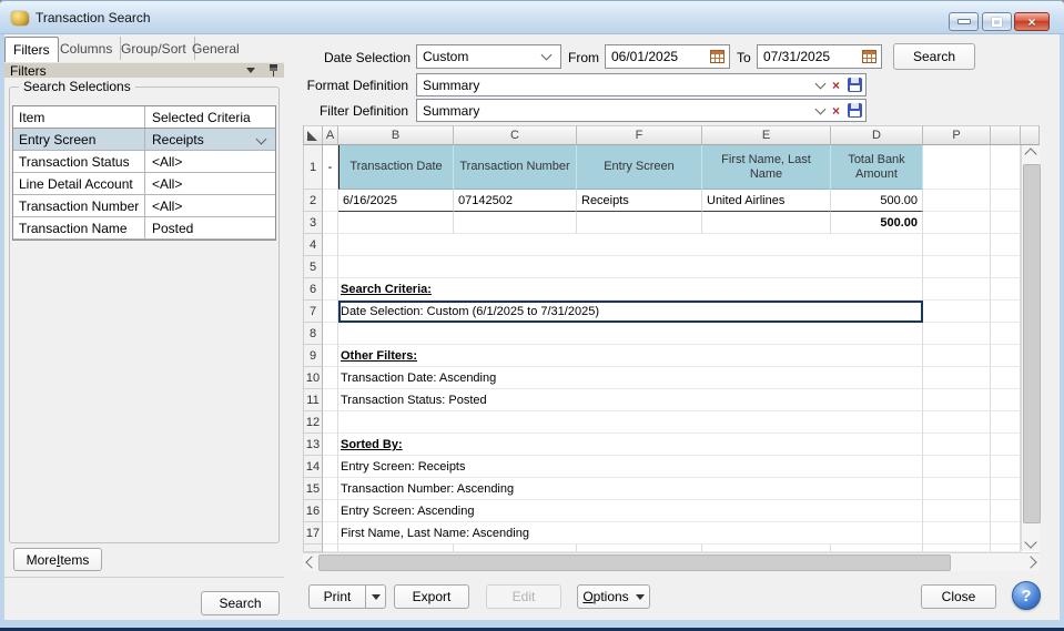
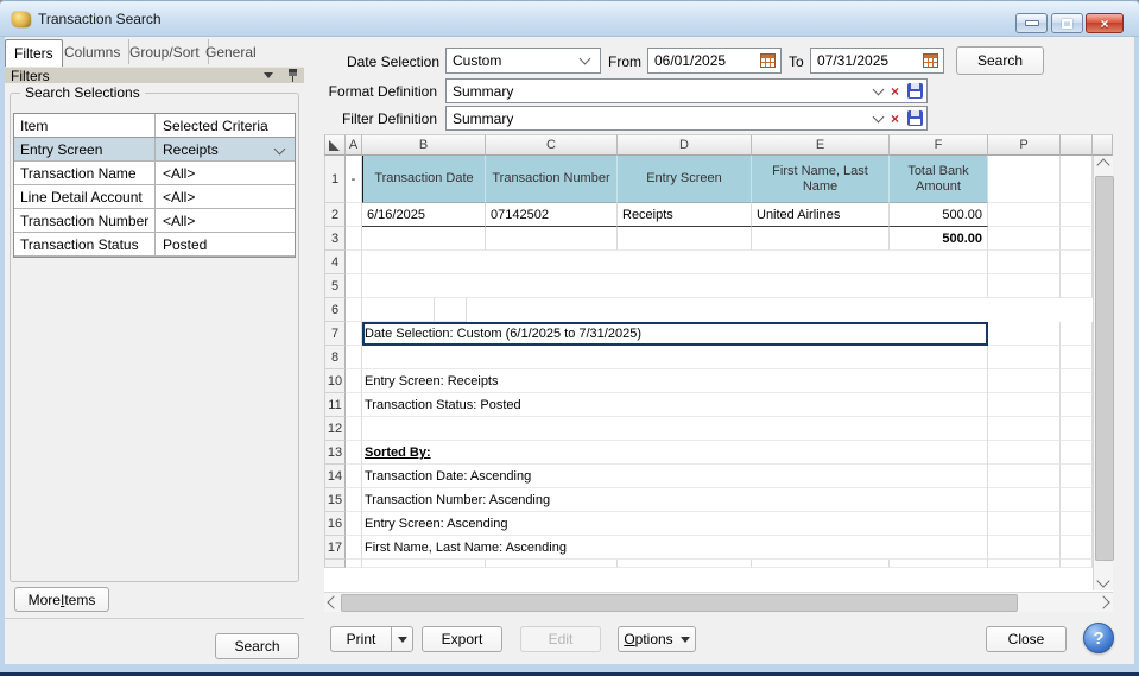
  Transaction Search
  ×
  Filters
  Columns
  Group/Sort
  General
  Filters
  Search Selections
  Item
  Selected Criteria
  Entry Screen
  Receipts
- Transaction Status
+ Transaction Name
  <All>
  Line Detail Account
  <All>
  Transaction Number
  <All>
- Transaction Name
+ Transaction Status
  Posted
  More
  I
  tems
  Search
  Date Selection
  Custom
  From
  06/01/2025
  To
  07/31/2025
  Search
  Format Definition
  Summary
  ×
  Filter Definition
  Summary
  ×
  A
  B
  C
- F
+ D
  E
- D
+ F
  P
  1
  -
  Transaction Date
  Transaction Number
  Entry Screen
  First Name, Last Name
  Total Bank Amount
  2
  6/16/2025
  07142502
  Receipts
  United Airlines
  500.00
  3
  500.00
  4
  5
  6
- Search Criteria:
  7
  Date Selection: Custom (6/1/2025 to 7/31/2025)
  8
- 9
- Other Filters:
  10
- Transaction Date: Ascending
+ Entry Screen: Receipts
  11
  Transaction Status: Posted
  12
  13
  Sorted By:
  14
- Entry Screen: Receipts
+ Transaction Date: Ascending
  15
  Transaction Number: Ascending
  16
  Entry Screen: Ascending
  17
  First Name, Last Name: Ascending
  Print
  Export
  Edit
  O
  ptions
  Close
  ?
